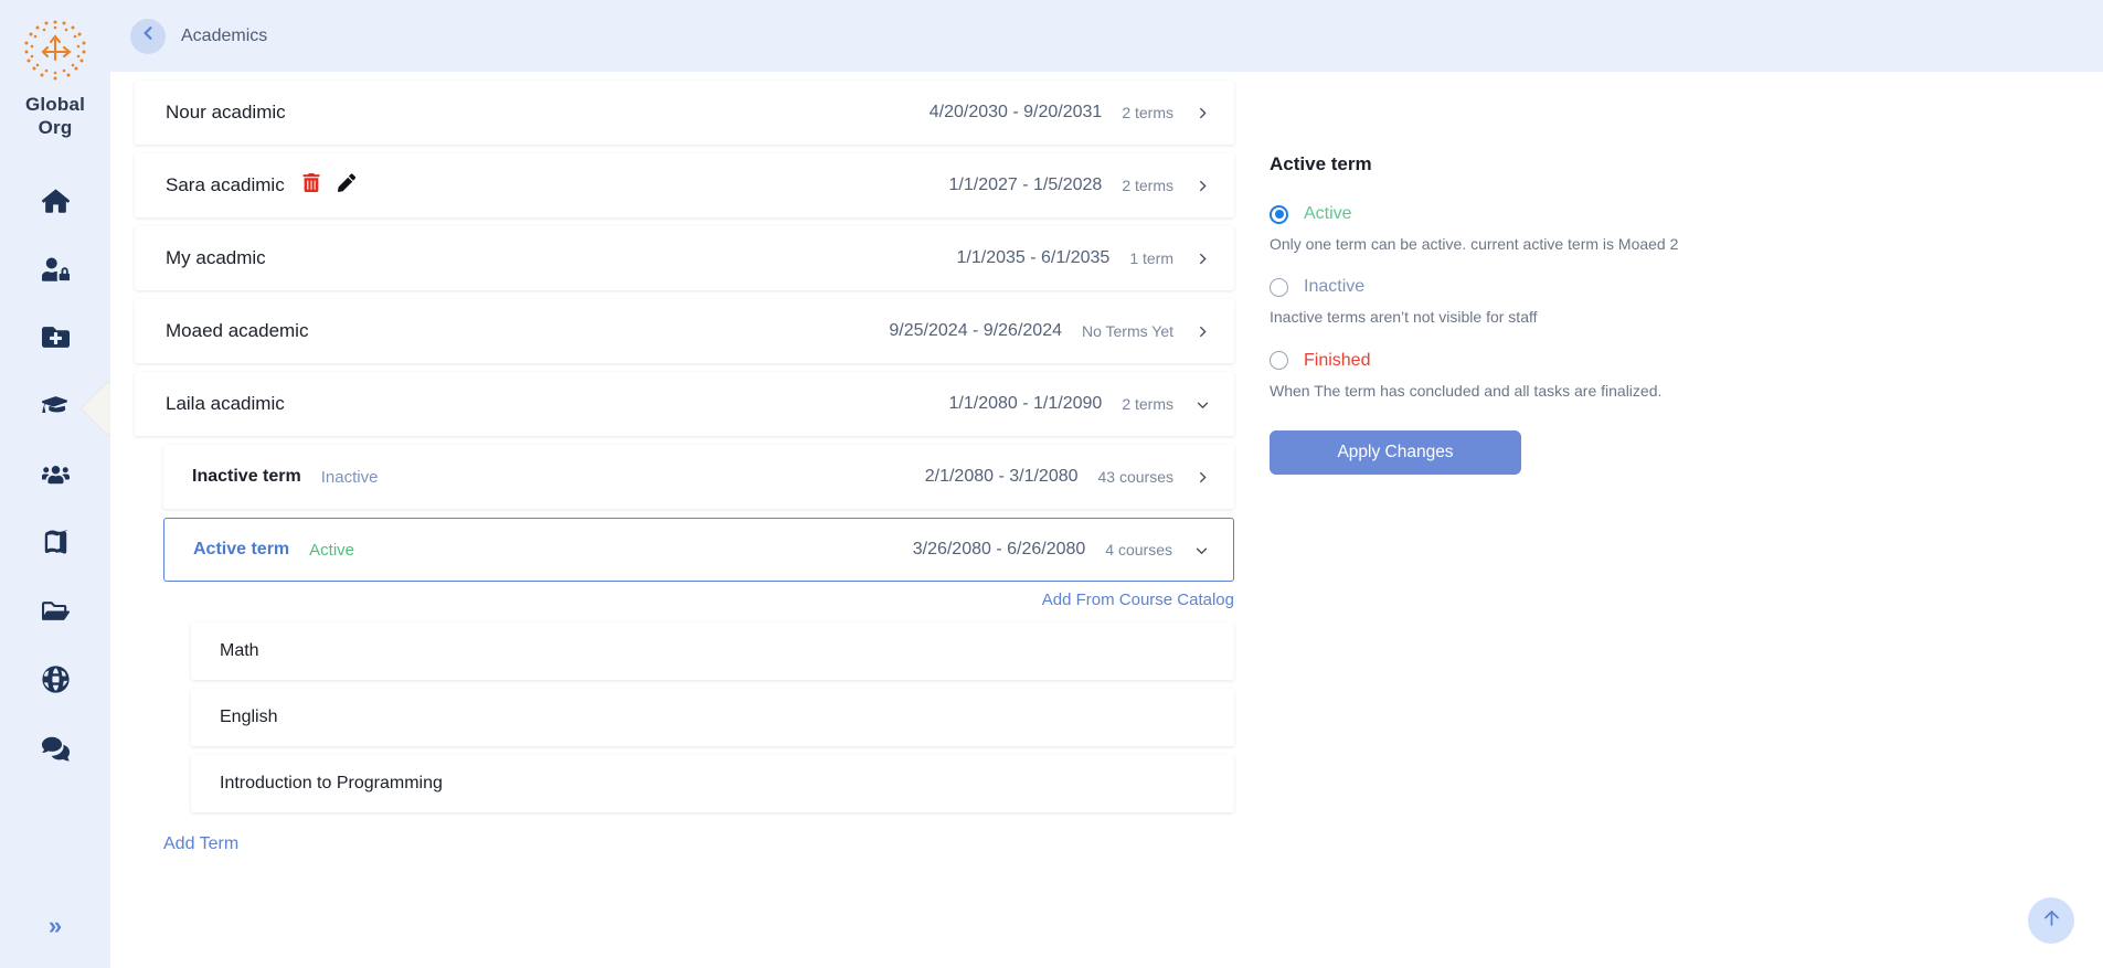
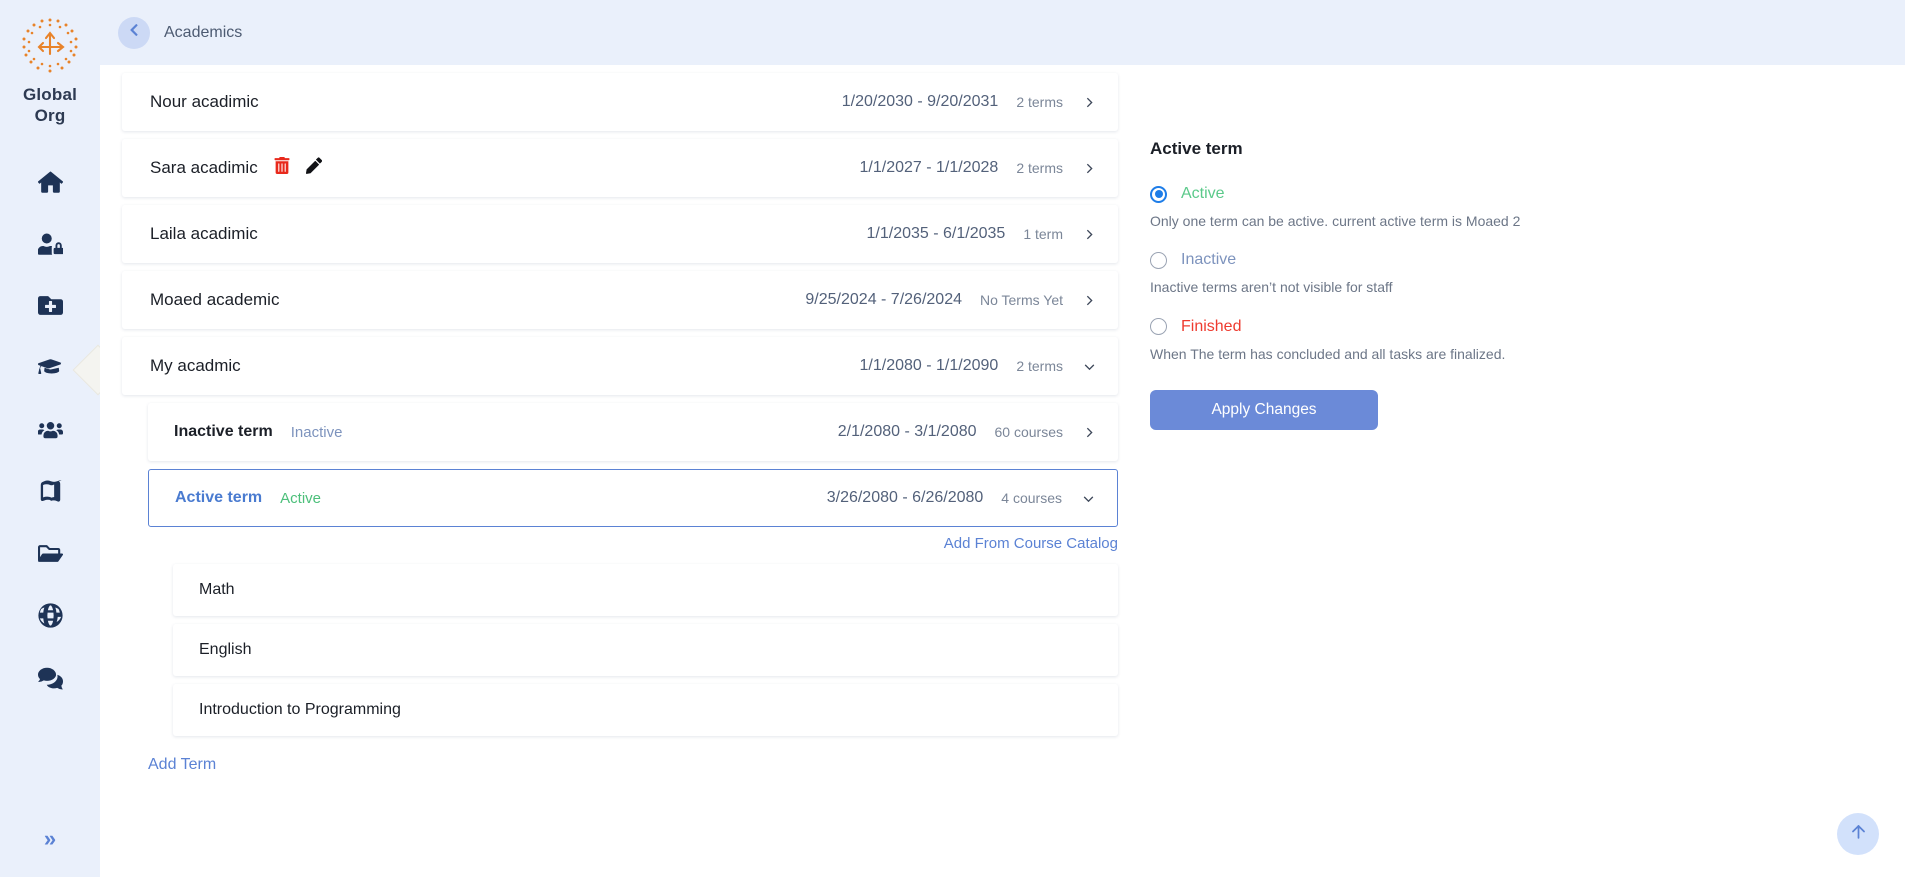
  Global
  Org
  »
  Academics
  Nour acadimic
- 4/20/2030 - 9/20/2031
+ 1/20/2030 - 9/20/2031
  2 terms
  Sara acadimic
- 1/1/2027 - 1/5/2028
+ 1/1/2027 - 1/1/2028
  2 terms
- My acadmic
+ Laila acadimic
  1/1/2035 - 6/1/2035
  1 term
  Moaed academic
- 9/25/2024 - 9/26/2024
+ 9/25/2024 - 7/26/2024
  No Terms Yet
- Laila acadimic
+ My acadmic
  1/1/2080 - 1/1/2090
  2 terms
  Inactive term
  Inactive
  2/1/2080 - 3/1/2080
- 43 courses
+ 60 courses
  Active term
  Active
  3/26/2080 - 6/26/2080
  4 courses
  Add From Course Catalog
  Math
  English
  Introduction to Programming
  Add Term
  Active term
  Active
  Only one term can be active. current active term is Moaed 2
  Inactive
  Inactive terms aren’t not visible for staff
  Finished
  When The term has concluded and all tasks are finalized.
  Apply Changes
